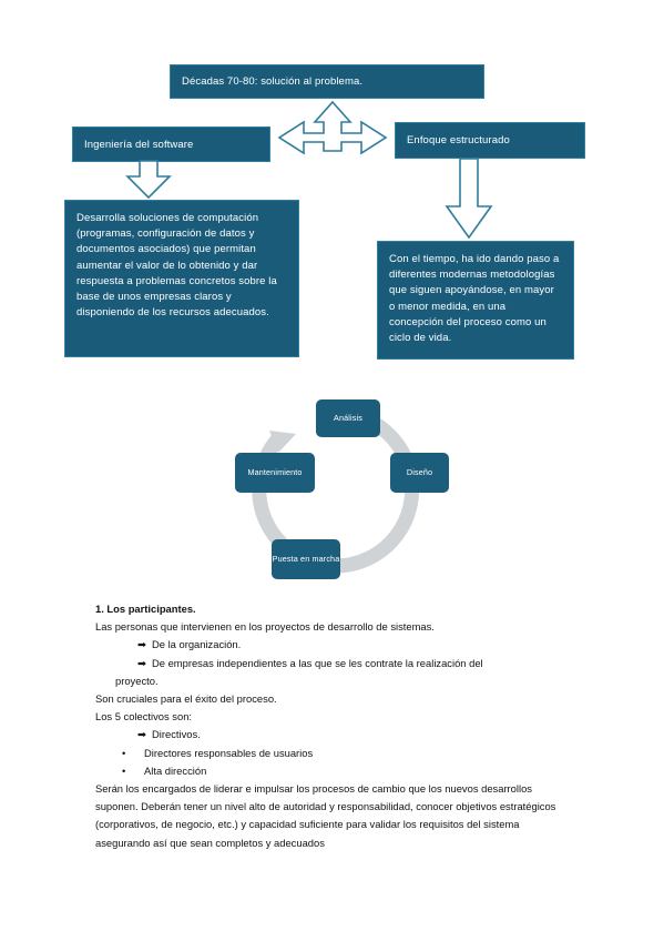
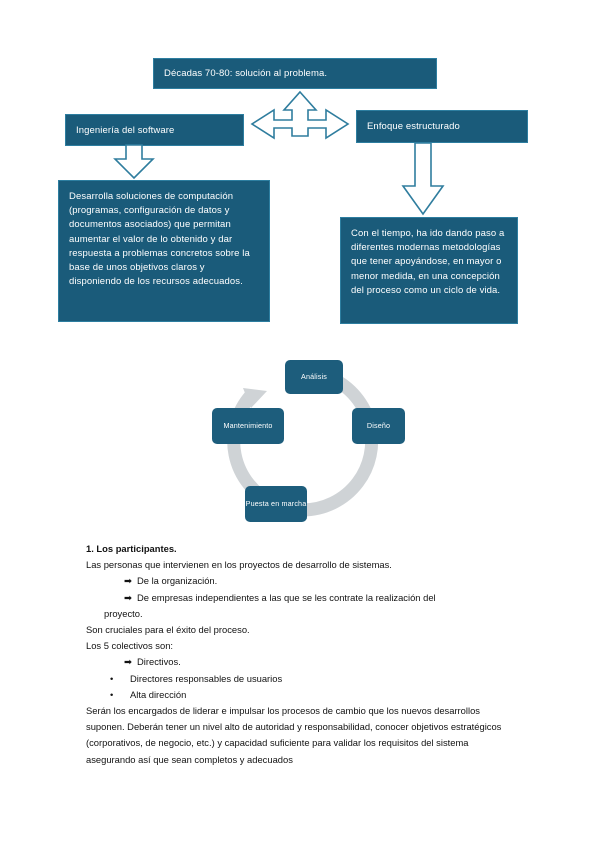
  Décadas 70-80: solución al problema.
  Ingeniería del software
  Enfoque estructurado
- Desarrolla soluciones de computación (programas, configuración de datos y documentos asociados) que permitan aumentar el valor de lo obtenido y dar respuesta a problemas concretos sobre la base de unos empresas claros y disponiendo de los recursos adecuados.
+ Desarrolla soluciones de computación (programas, configuración de datos y documentos asociados) que permitan aumentar el valor de lo obtenido y dar respuesta a problemas concretos sobre la base de unos objetivos claros y disponiendo de los recursos adecuados.
- Con el tiempo, ha ido dando paso a diferentes modernas metodologías que siguen apoyándose, en mayor o menor medida, en una concepción del proceso como un ciclo de vida.
+ Con el tiempo, ha ido dando paso a diferentes modernas metodologías que tener apoyándose, en mayor o menor medida, en una concepción del proceso como un ciclo de vida.
  Análisis
  Diseño
  Puesta en marcha
  Mantenimiento
  1. Los participantes.
  Las personas que intervienen en los proyectos de desarrollo de sistemas.
  ➡ De la organización.
  ➡ De empresas independientes a las que se les contrate la realización del
  proyecto.
  Son cruciales para el éxito del proceso.
  Los 5 colectivos son:
  ➡ Directivos.
  • Directores responsables de usuarios
  • Alta dirección
  Serán los encargados de liderar e impulsar los procesos de cambio que los nuevos desarrollos suponen. Deberán tener un nivel alto de autoridad y responsabilidad, conocer objetivos estratégicos (corporativos, de negocio, etc.) y capacidad suficiente para validar los requisitos del sistema asegurando así que sean completos y adecuados
